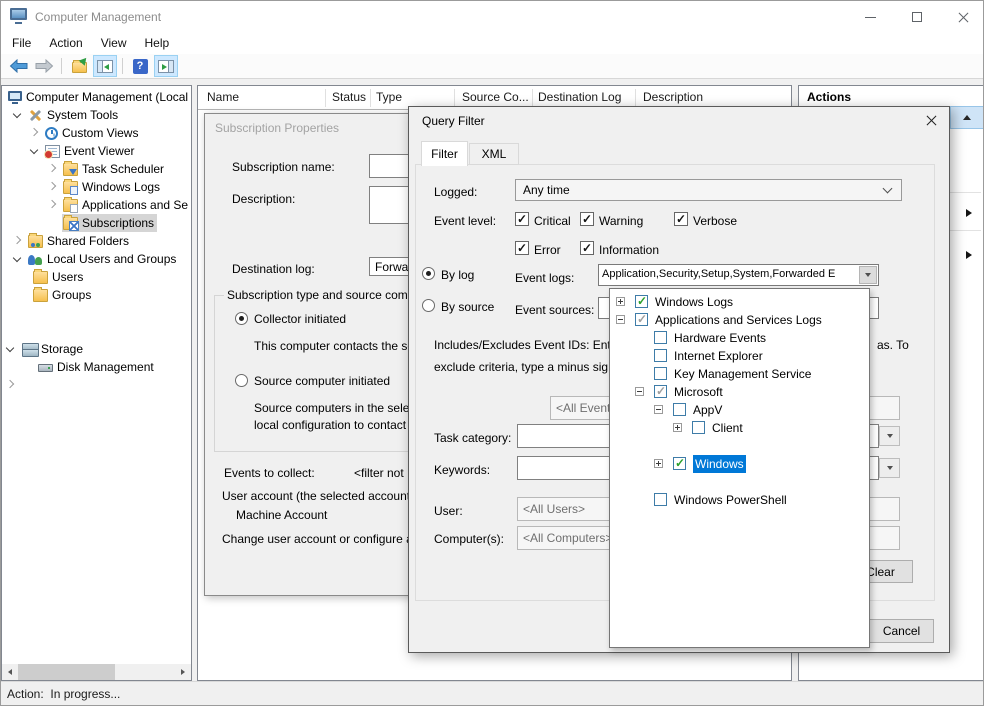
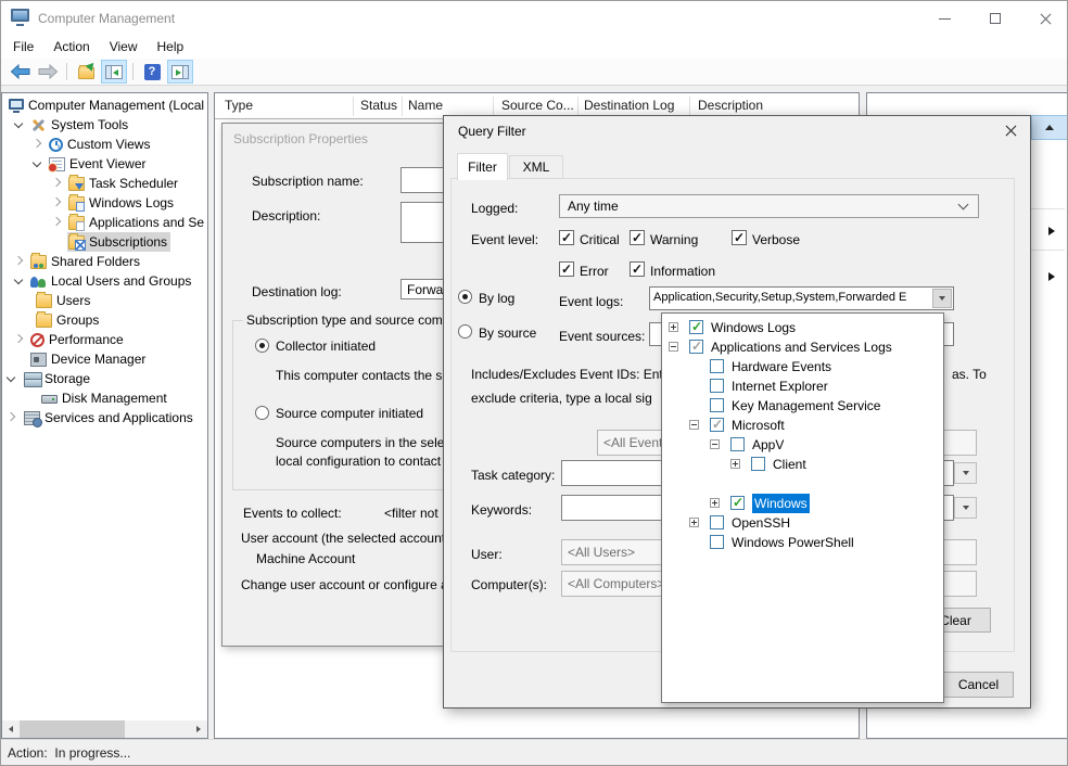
  Computer Management
  File Action View Help
  ?
  Computer Management (Local
  System Tools
  Custom Views
  Event Viewer
  Task Scheduler
  Windows Logs
  Applications and Se
  Subscriptions
  Shared Folders
  Local Users and Groups
  Users
  Groups
+ Performance
+ Device Manager
  Storage
  Disk Management
+ Services and Applications
- Name
+ Type
  Status
- Type
+ Name
  Source Co...
  Destination Log
  Description
- Actions
  Subscription Properties
  Subscription name:
  Description:
  Destination log:
  Forwa
  Subscription type and source com
  Collector initiated
  This computer contacts the s
  Source computer initiated
  Source computers in the sele
  local configuration to contact
  Events to collect:
  <filter not
  User account (the selected accoun
  Machine Account
  Change user account or configure
  Query Filter
  Filter
  XML
  Logged:
  Any time
  Event level:
  Critical
  Warning
  Verbose
  Error
  Information
  By log
  Event logs:
  Application,Security,Setup,System,Forwarded E
  By source
  Event sources:
  Includes/Excludes Event IDs: En
  as. To
- exclude criteria, type a minus sig
+ exclude criteria, type a local sig
  Task category:
  Keywords:
  User:
  <All Users>
  Computer(s):
  <All Computers
  Clear
  Cancel
  Windows Logs
  Applications and Services Logs
  Hardware Events
  Internet Explorer
  Key Management Service
  Microsoft
  AppV
  Client
  Windows
+ OpenSSH
  Windows PowerShell
  Action: In progress...
